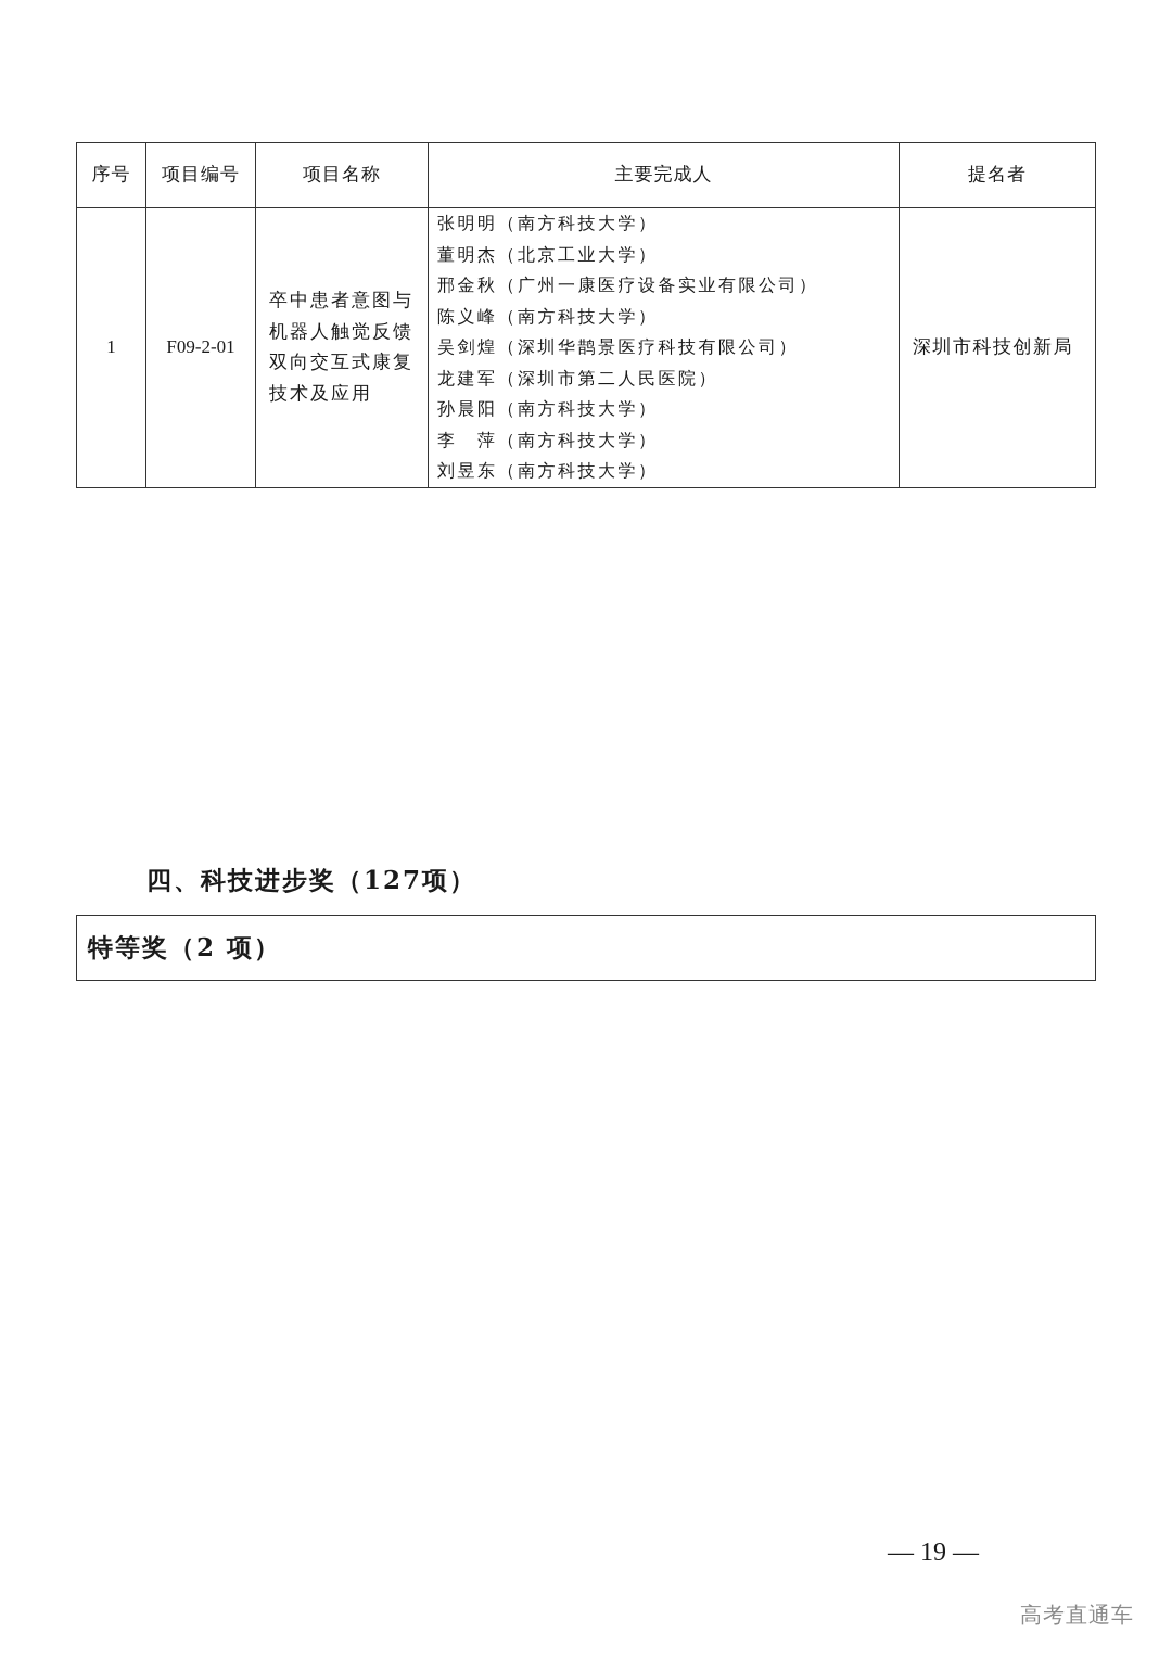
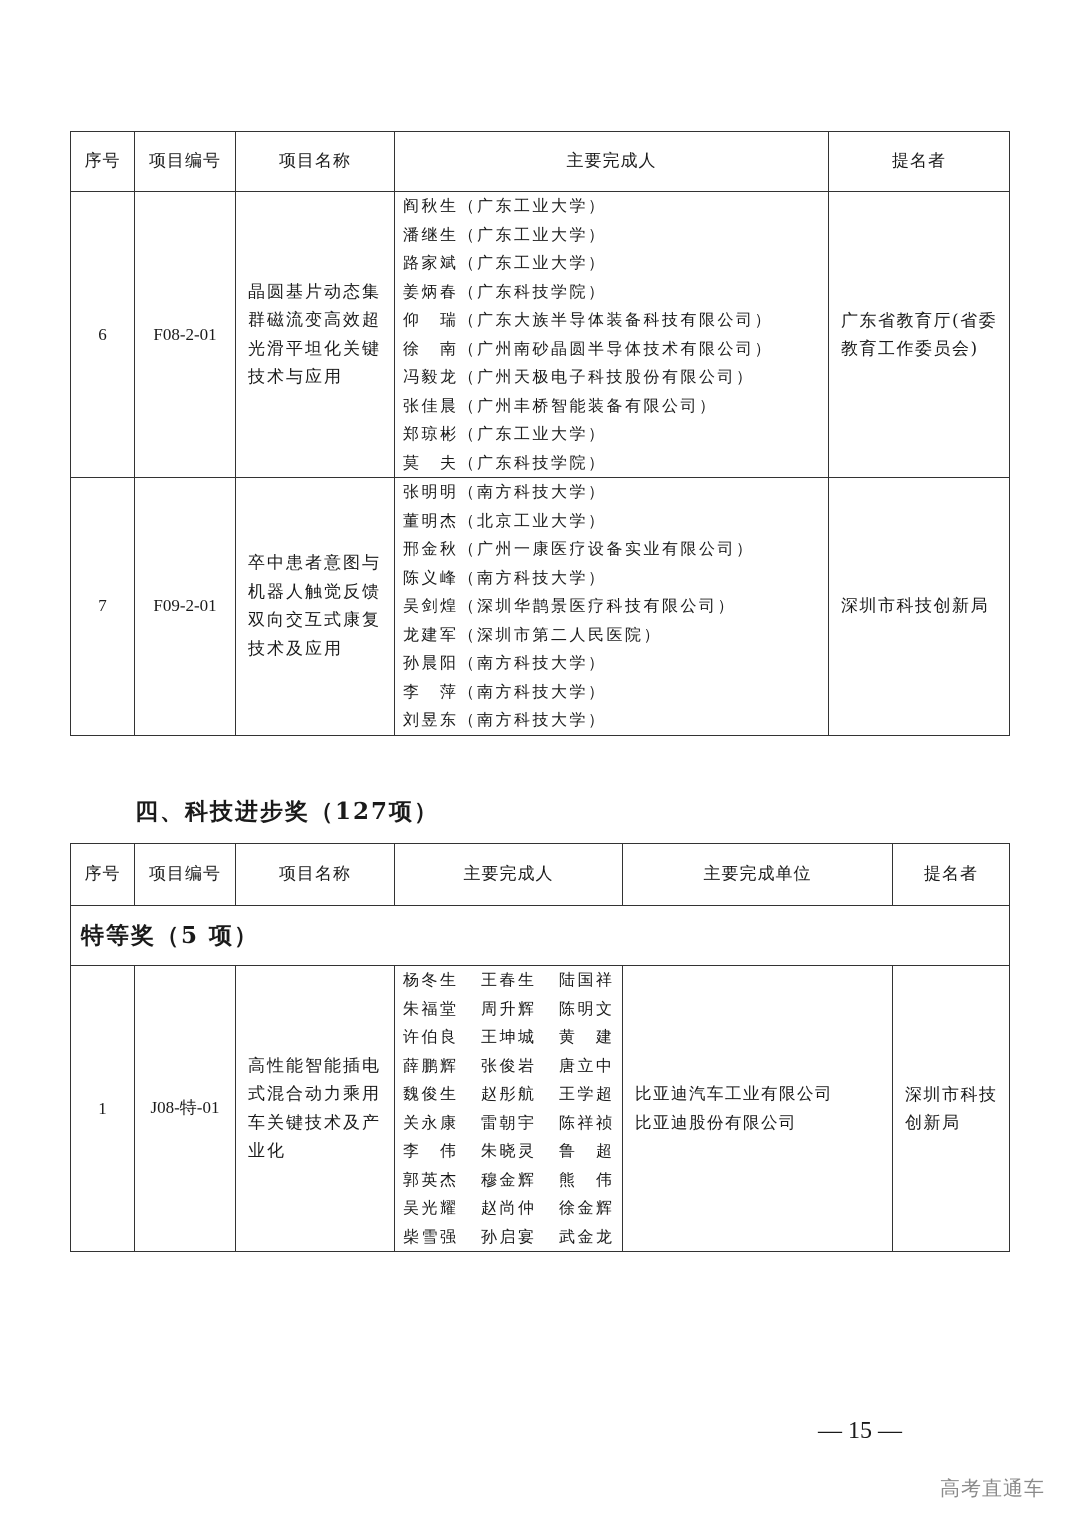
  序号	项目编号	项目名称	主要完成人	提名者
+ 6	F08-2-01	晶圆基片动态集群磁流变高效超光滑平坦化关键技术与应用	阎秋生（广东工业大学） 潘继生（广东工业大学） 路家斌（广东工业大学） 姜炳春（广东科技学院） 仰 瑞（广东大族半导体装备科技有限公司） 徐 南（广州南砂晶圆半导体技术有限公司） 冯毅龙（广州天极电子科技股份有限公司） 张佳晨（广州丰桥智能装备有限公司） 郑琼彬（广东工业大学） 莫 夫（广东科技学院）	广东省教育厅(省委教育工作委员会)
- 1	F09-2-01	卒中患者意图与机器人触觉反馈双向交互式康复技术及应用	张明明（南方科技大学） 董明杰（北京工业大学） 邢金秋（广州一康医疗设备实业有限公司） 陈义峰（南方科技大学） 吴剑煌（深圳华鹊景医疗科技有限公司） 龙建军（深圳市第二人民医院） 孙晨阳（南方科技大学） 李 萍（南方科技大学） 刘昱东（南方科技大学）	深圳市科技创新局
+ 7	F09-2-01	卒中患者意图与机器人触觉反馈双向交互式康复技术及应用	张明明（南方科技大学） 董明杰（北京工业大学） 邢金秋（广州一康医疗设备实业有限公司） 陈义峰（南方科技大学） 吴剑煌（深圳华鹊景医疗科技有限公司） 龙建军（深圳市第二人民医院） 孙晨阳（南方科技大学） 李 萍（南方科技大学） 刘昱东（南方科技大学）	深圳市科技创新局
  四、科技进步奖（127项）
+ 序号	项目编号	项目名称	主要完成人	主要完成单位	提名者
- 特等奖（2 项）
+ 特等奖（5 项）
+ 1	J08-特-01	高性能智能插电式混合动力乘用车关键技术及产业化	杨冬生 王春生 陆国祥 朱福堂 周升辉 陈明文 许伯良 王坤城 黄 建 薛鹏辉 张俊岩 唐立中 魏俊生 赵彤航 王学超 关永康 雷朝宇 陈祥祯 李 伟 朱晓灵 鲁 超 郭英杰 穆金辉 熊 伟 吴光耀 赵尚仲 徐金辉 柴雪强 孙启宴 武金龙	比亚迪汽车工业有限公司 比亚迪股份有限公司	深圳市科技创新局
- — 19 —
+ — 15 —
  高考直通车
